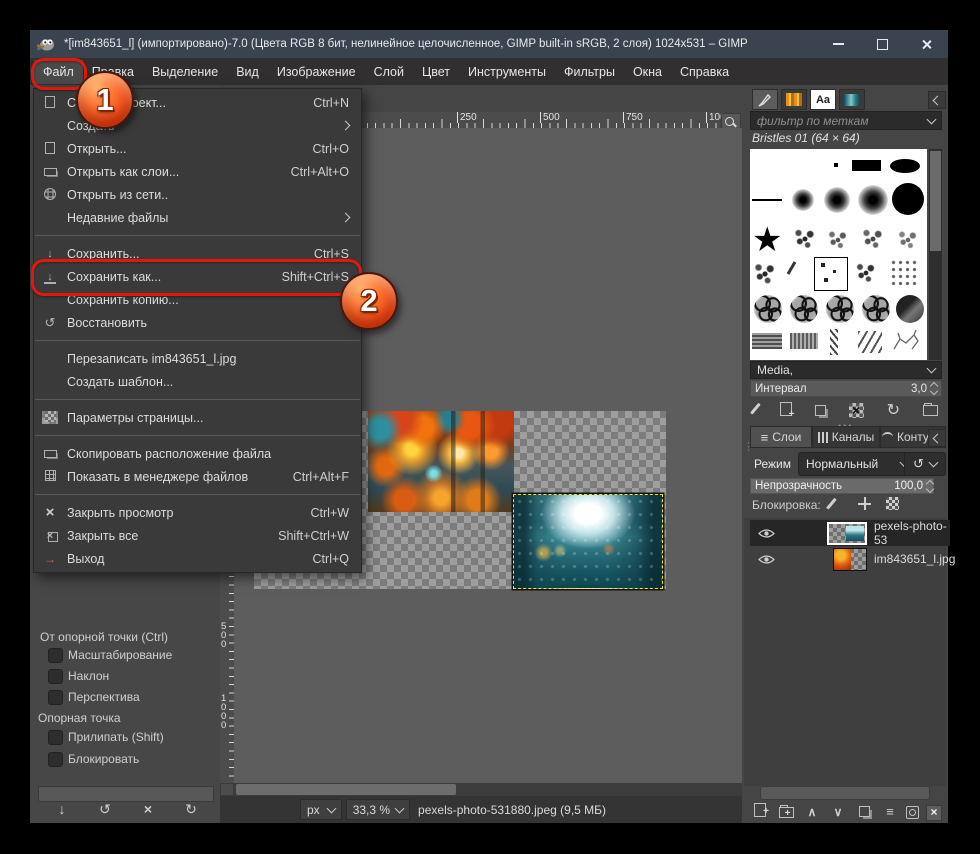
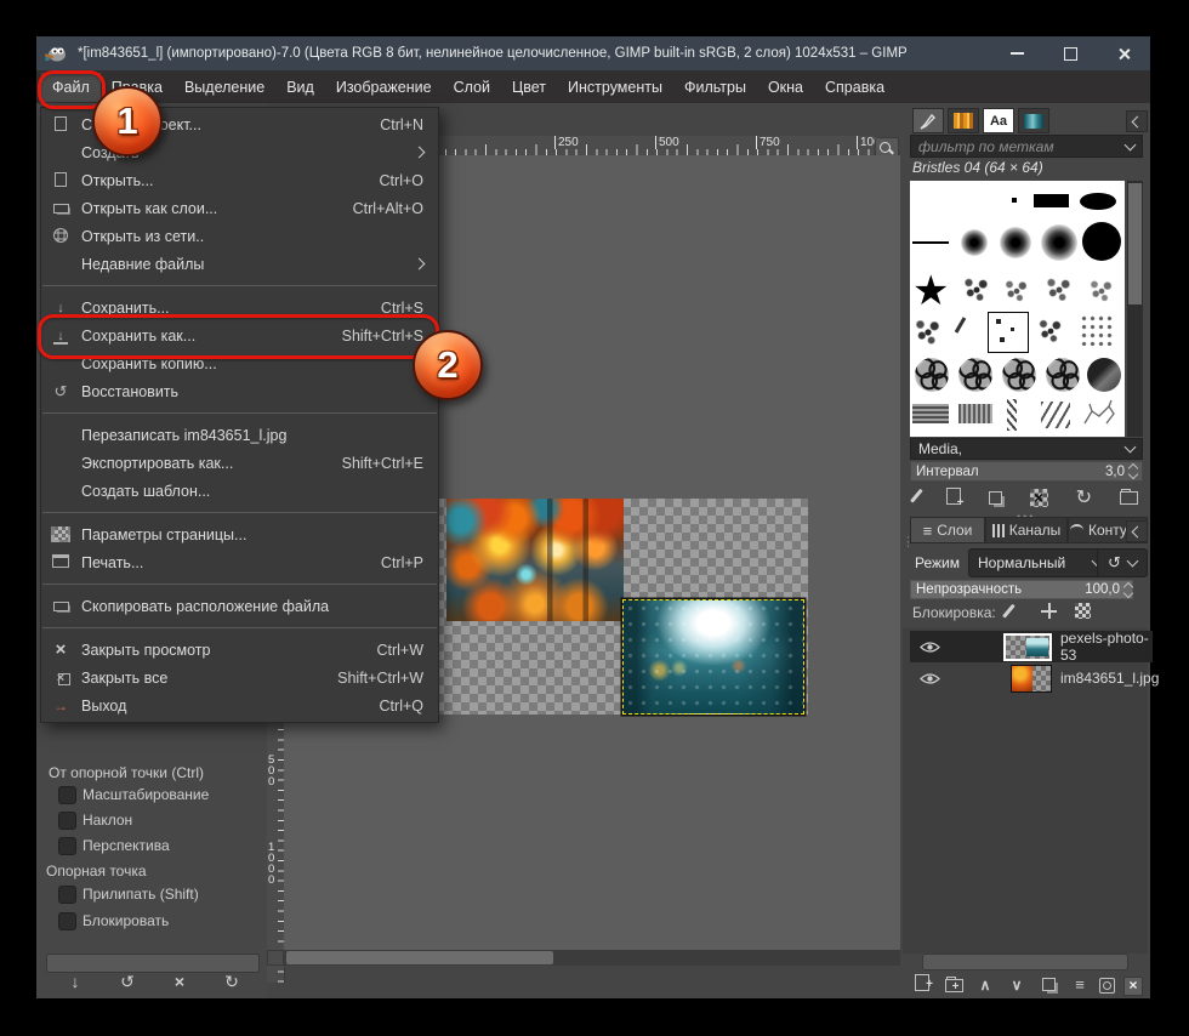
  *[im843651_l] (импортировано)-7.0 (Цвета RGB 8 бит, нелинейное целочисленное, GIMP built-in sRGB, 2 слоя) 1024x531 – GIMP
  Файл
  Выделение
  Вид
  Изображение
  Слой
  Цвет
  Инструменты
  Фильтры
  Окна
  Справка
  От опорной точки (Ctrl)
  Масштабирование
  Наклон
  Перспектива
  Опорная точка
  Прилипать (Shift)
  Блокировать
  ↓
  ↺
  ×
  ↻
  250
  500
  750
  500
  1000
- px
- 33,3 %
- pexels-photo-531880.jpeg (9,5 МБ)
  ⋮
  Aa
  фильтр по меткам
- Bristles 01 (64 × 64)
+ Bristles 04 (64 × 64)
  ★
  Media,
  Интервал
  3,0
  ×
  ↻
  ≡
  Слои
  Каналы
  Конту
  Режим
  Нормальный
  ↺
  Непрозрачность
  100,0
  Блокировка:
  pexels-photo-53
  im843651_l.jpg
  ∧
  ∨
  ≡
  ×
  Ctrl+N
  Открыть...
  Ctrl+O
  Открыть как слои...
  Ctrl+Alt+O
  Открыть из сети..
  Недавние файлы
  Сохранить...
  Ctrl+S
  Сохранить как...
  Shift+Ctrl+S
  Сохранить копию...
  Восстановить
  Перезаписать im843651_l.jpg
+ Экспортировать как...
+ Shift+Ctrl+E
  Создать шаблон...
  Параметры страницы...
+ Печать...
+ Ctrl+P
  Скопировать расположение файла
- Показать в менеджере файлов
- Ctrl+Alt+F
  Закрыть просмотр
  Ctrl+W
  Закрыть все
  Shift+Ctrl+W
  Выход
  Ctrl+Q
  1
  2
